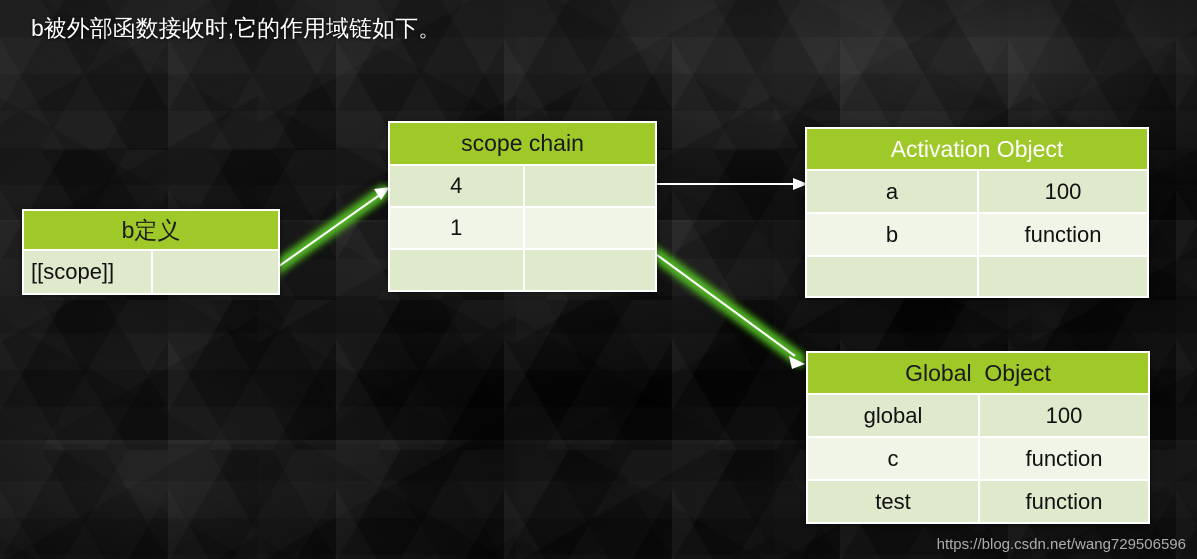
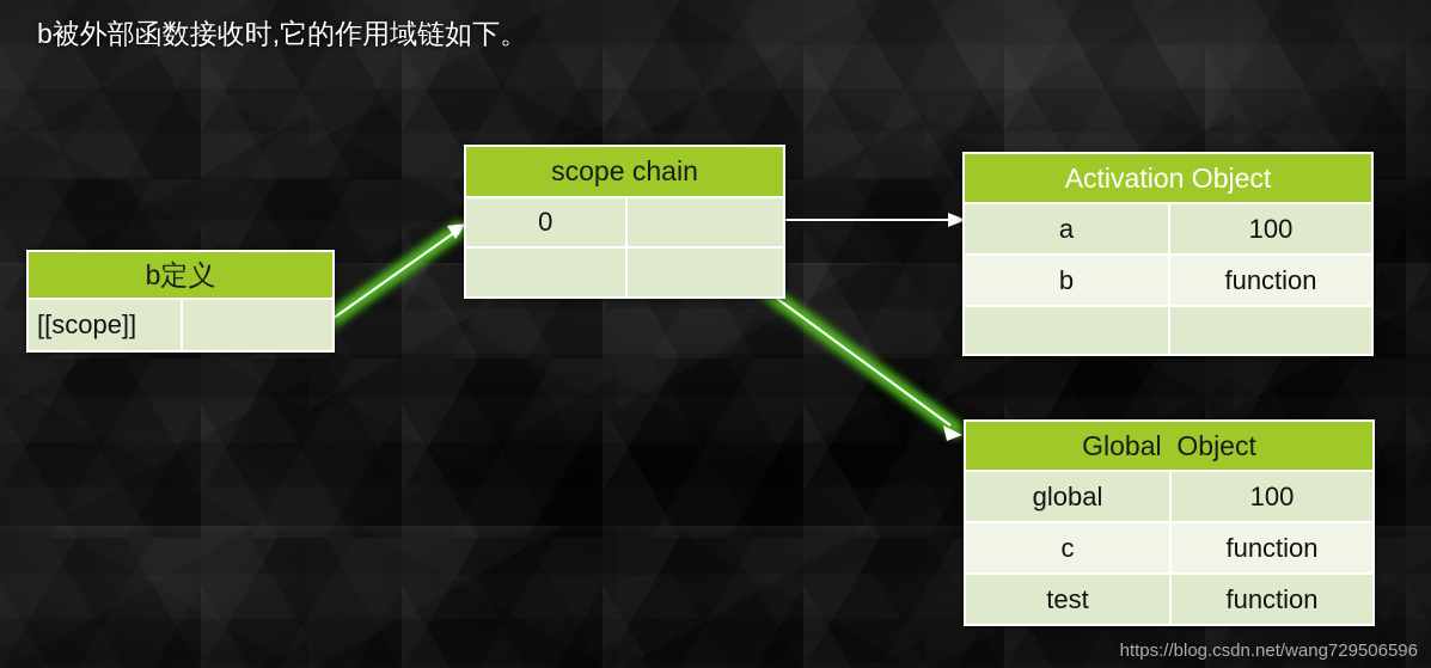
  b被外部函数接收时,它的作用域链如下。
  b定义
  [[scope]]
  scope chain
- 4
+ 0
- 1
  Activation Object
  a
  100
  b
  function
  Global Object
  global
  100
  c
  function
  test
  function
  https://blog.csdn.net/wang729506596
